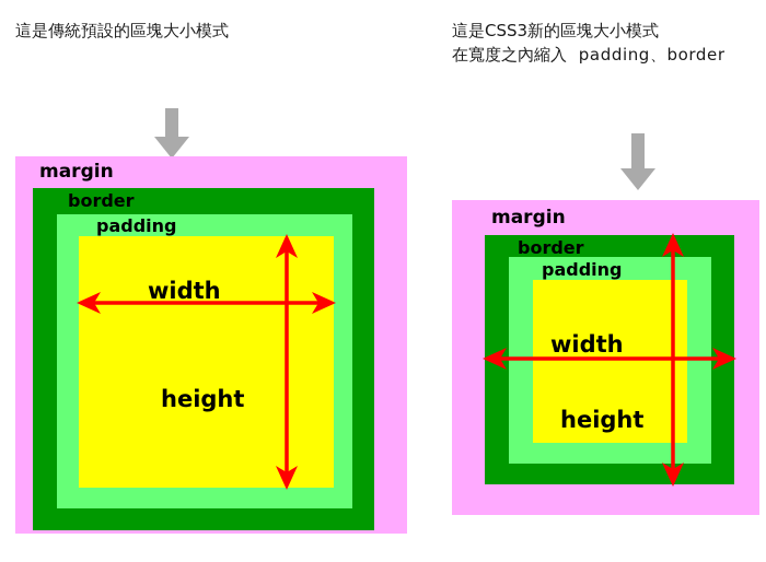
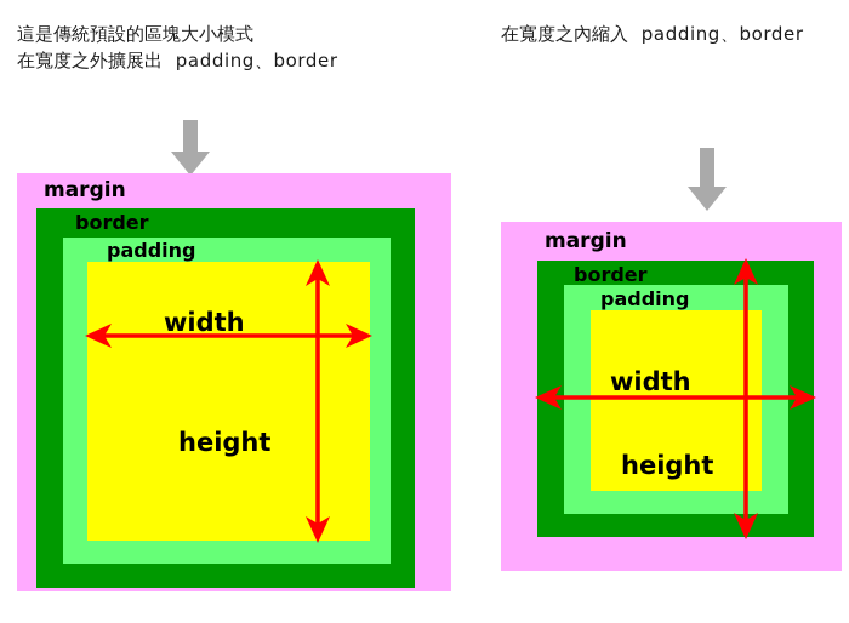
  這是傳統預設的區塊大小模式
+ 在寬度之外擴展出 padding、border
  margin
  border
  padding
  width
  height
- 這是CSS3新的區塊大小模式
  在寬度之內縮入 padding、border
  margin
  border
  padding
  width
  height
